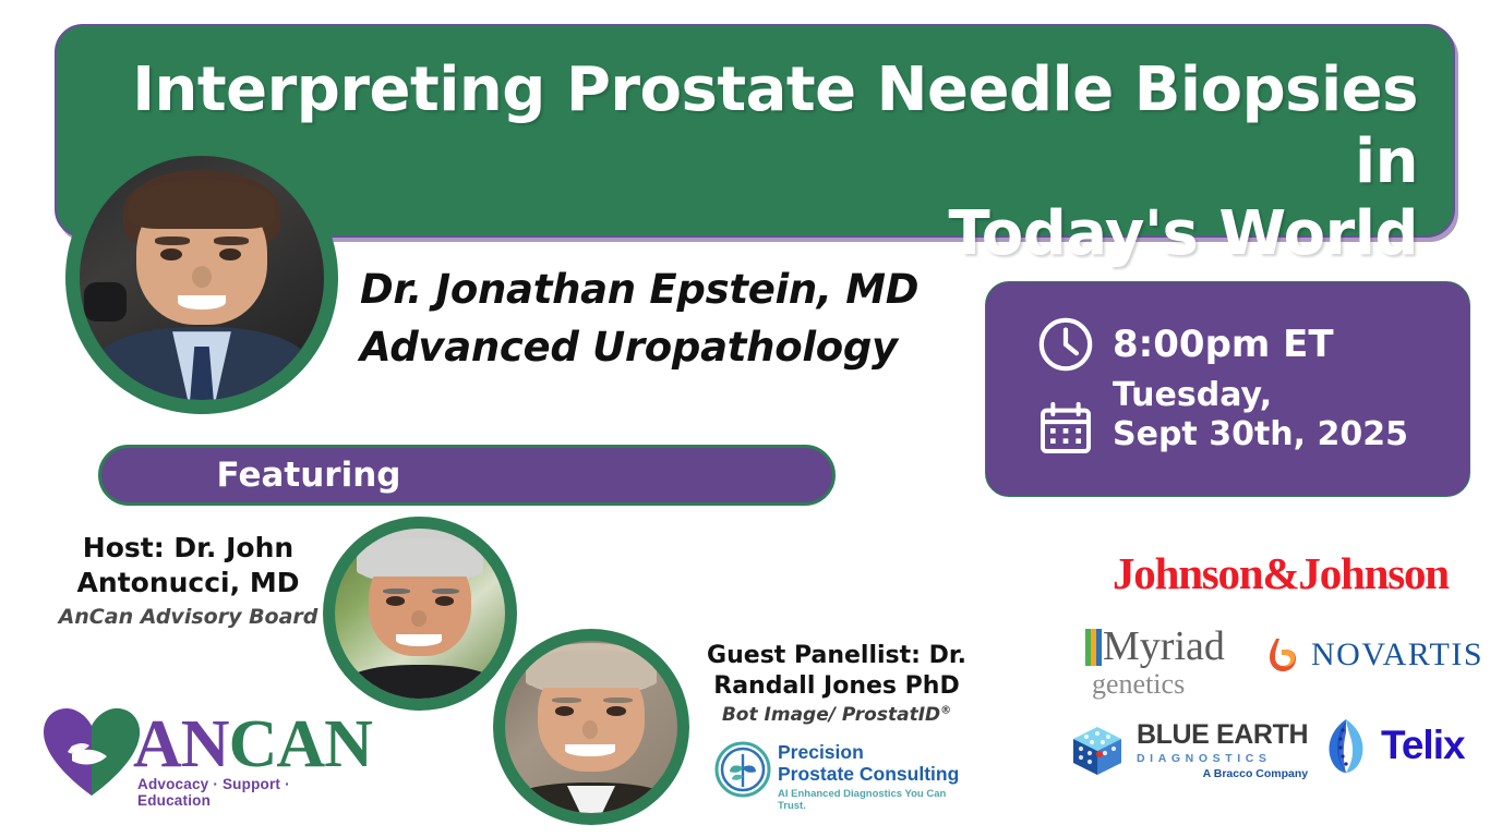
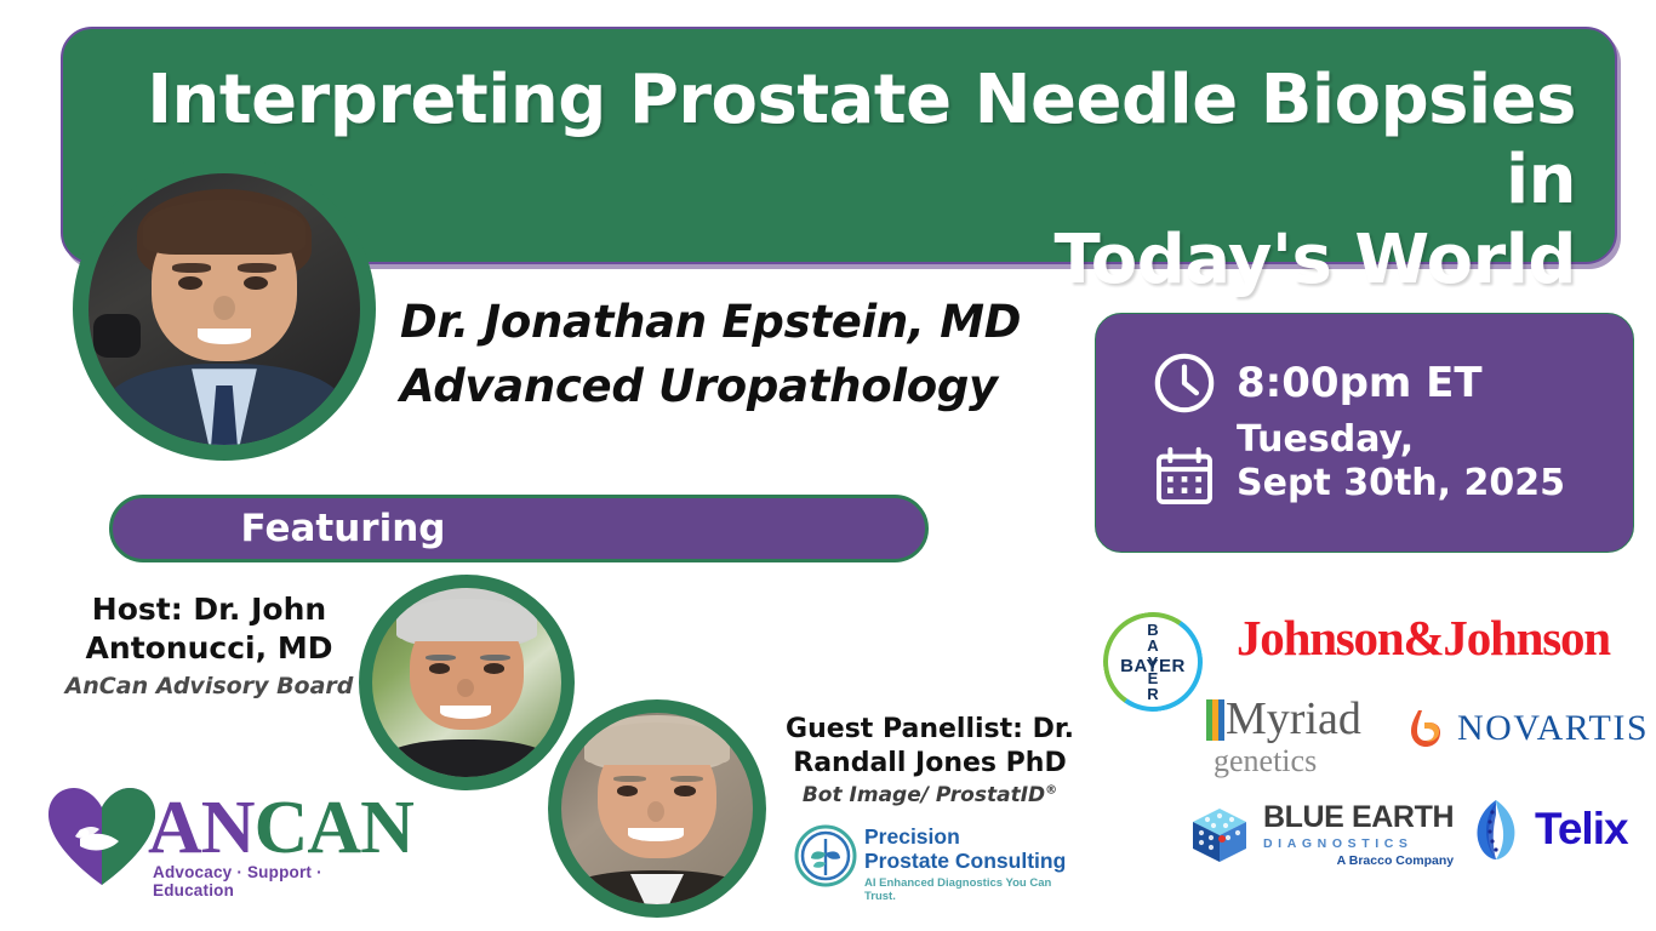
  Interpreting Prostate Needle Biopsies in
  Today's World
  Dr. Jonathan Epstein, MD
  Advanced Uropathology
  8:00pm ET
  Tuesday,
  Sept 30th, 2025
  Featuring
  Host: Dr. John
  Antonucci, MD
  AnCan Advisory Board
  Guest Panellist: Dr.
  Randall Jones PhD
  Bot Image/ ProstatID®
  Precision
  Prostate Consulting
  AI Enhanced Diagnostics You Can Trust.
  ANCAN
  Advocacy · Support · Education
+ B
+ A
+ Y
+ E
+ R
+ BAYER
  Johnson&Johnson
  Myriad
  genetics
  NOVARTIS
  BLUE EARTH
  DIAGNOSTICS
  A Bracco Company
  Telix
